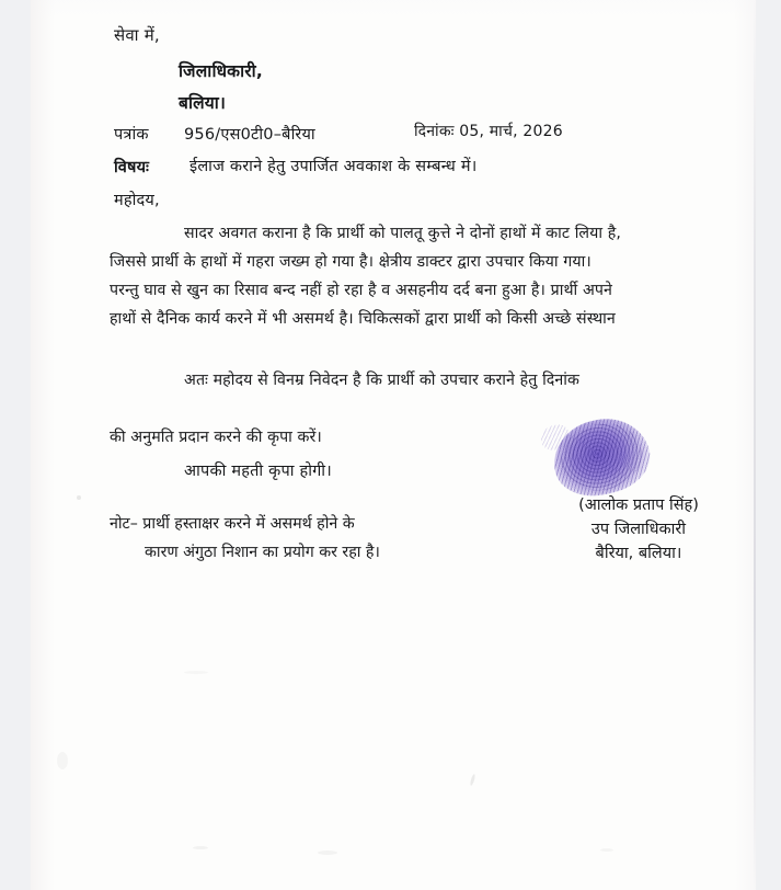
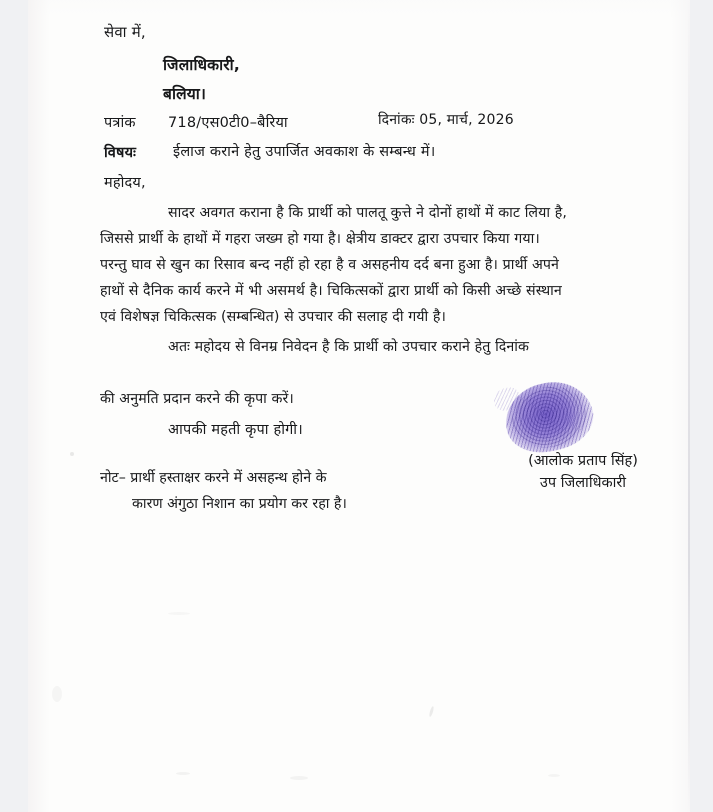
  सेवा में,
  जिलाधिकारी,
  बलिया।
  पत्रांक
- 956/एस0टी0–बैरिया
+ 718/एस0टी0–बैरिया
  दिनांकः 05, मार्च, 2026
  विषयः
  ईलाज कराने हेतु उपार्जित अवकाश के सम्बन्ध में।
  महोदय,
  सादर अवगत कराना है कि प्रार्थी को पालतू कुत्ते ने दोनों हाथों में काट लिया है,
  जिससे प्रार्थी के हाथों में गहरा जख्म हो गया है। क्षेत्रीय डाक्टर द्वारा उपचार किया गया।
  परन्तु घाव से खुन का रिसाव बन्द नहीं हो रहा है व असहनीय दर्द बना हुआ है। प्रार्थी अपने
  हाथों से दैनिक कार्य करने में भी असमर्थ है। चिकित्सकों द्वारा प्रार्थी को किसी अच्छे संस्थान
+ एवं विशेषज्ञ चिकित्सक (सम्बन्धित) से उपचार की सलाह दी गयी है।
  अतः महोदय से विनम्र निवेदन है कि प्रार्थी को उपचार कराने हेतु दिनांक
  की अनुमति प्रदान करने की कृपा करें।
  आपकी महती कृपा होगी।
  (आलोक प्रताप सिंह)
  उप जिलाधिकारी
- बैरिया, बलिया।
- नोट– प्रार्थी हस्ताक्षर करने में असमर्थ होने के
+ नोट– प्रार्थी हस्ताक्षर करने में असहन्थ होने के
  कारण अंगुठा निशान का प्रयोग कर रहा है।
